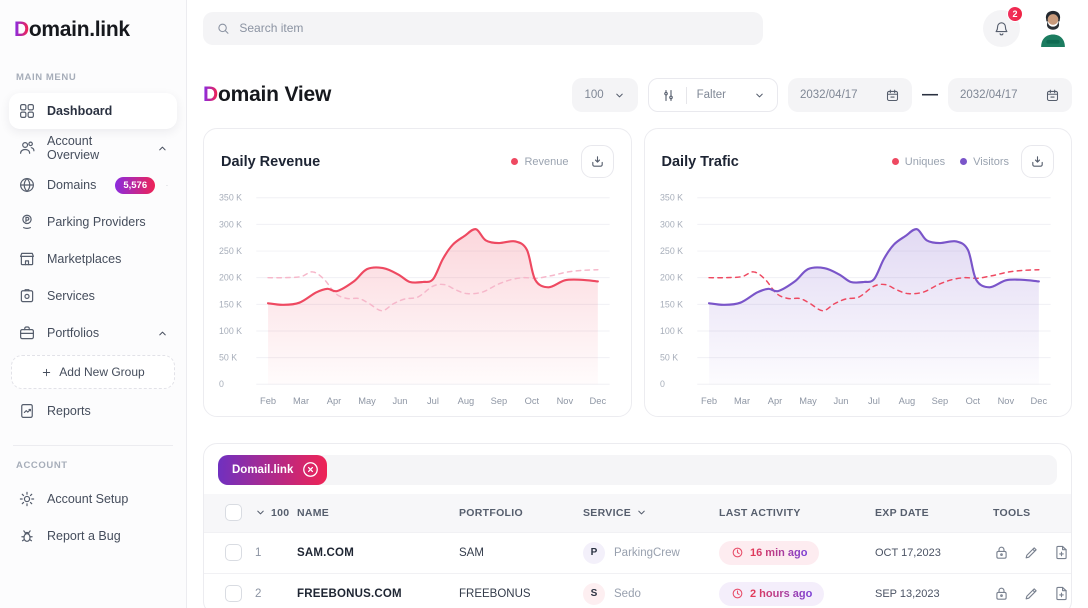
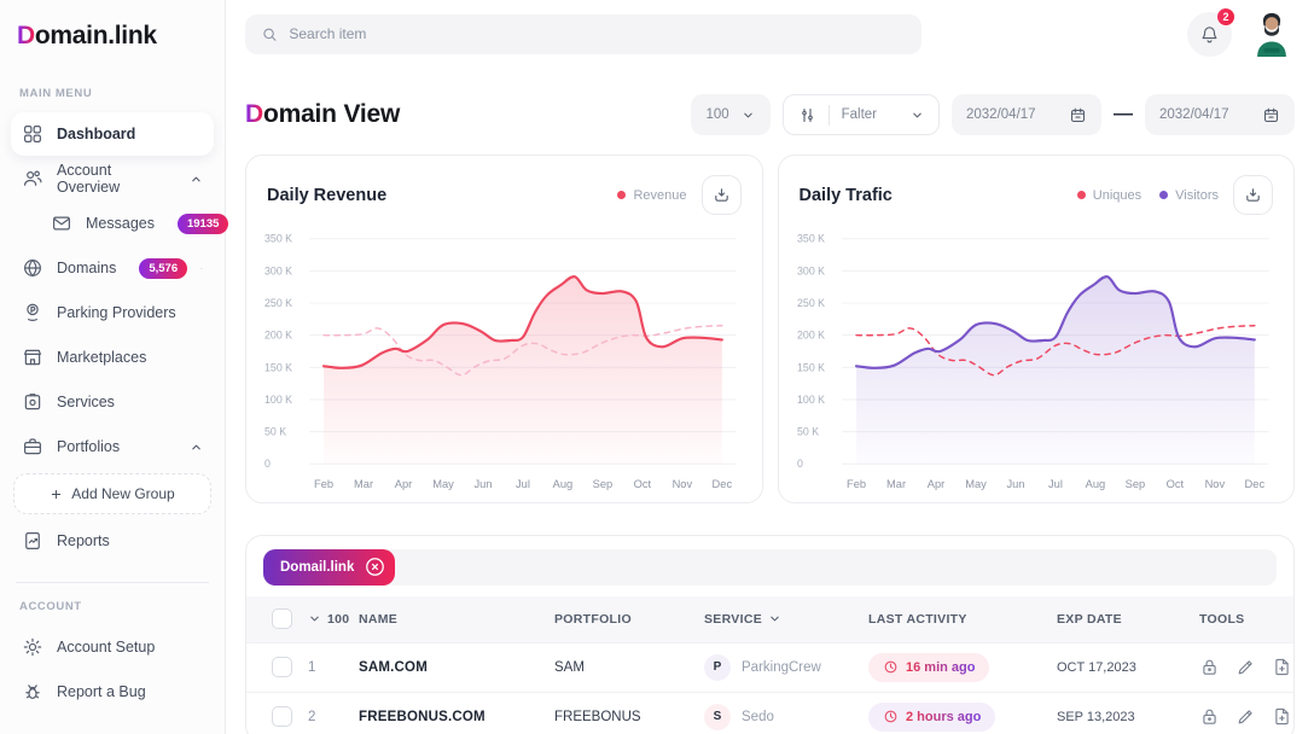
  D
  omain.link
  MAIN MENU
  Dashboard
  Account Overview
+ Messages
+ 19135
  Domains
  5,576
  Parking Providers
  Marketplaces
  Services
  Portfolios
  Add New Group
  Reports
  ACCOUNT
  Account Setup
  Report a Bug
  Search item
  2
  Domain View
  100
  Falter
  2032/04/17
  —
  2032/04/17
  Daily Revenue
  Revenue
  350 K
  300 K
  250 K
  200 K
  150 K
  100 K
  50 K
  0
  Feb
  Mar
  Apr
  May
  Jun
  Jul
  Aug
  Sep
  Oct
  Nov
  Dec
  Daily Trafic
  Uniques
  Visitors
  350 K
  300 K
  250 K
  200 K
  150 K
  100 K
  50 K
  0
  Feb
  Mar
  Apr
  May
  Jun
  Jul
  Aug
  Sep
  Oct
  Nov
  Dec
  Domail.link
  100
  NAME
  PORTFOLIO
  SERVICE
  LAST ACTIVITY
  EXP DATE
  TOOLS
  1
  SAM.COM
  SAM
  P
  ParkingCrew
  16 min ago
  OCT 17,2023
  2
  FREEBONUS.COM
  FREEBONUS
  S
  Sedo
  2 hours ago
  SEP 13,2023
